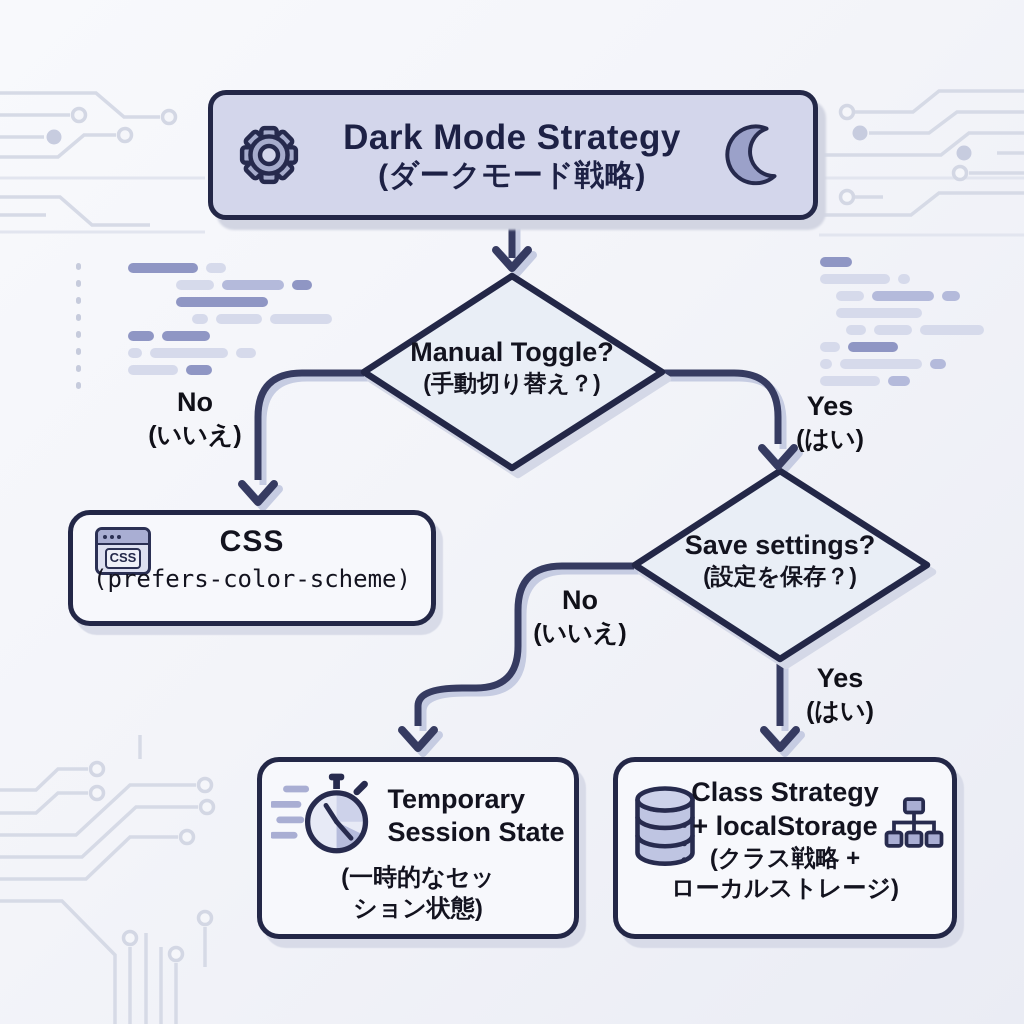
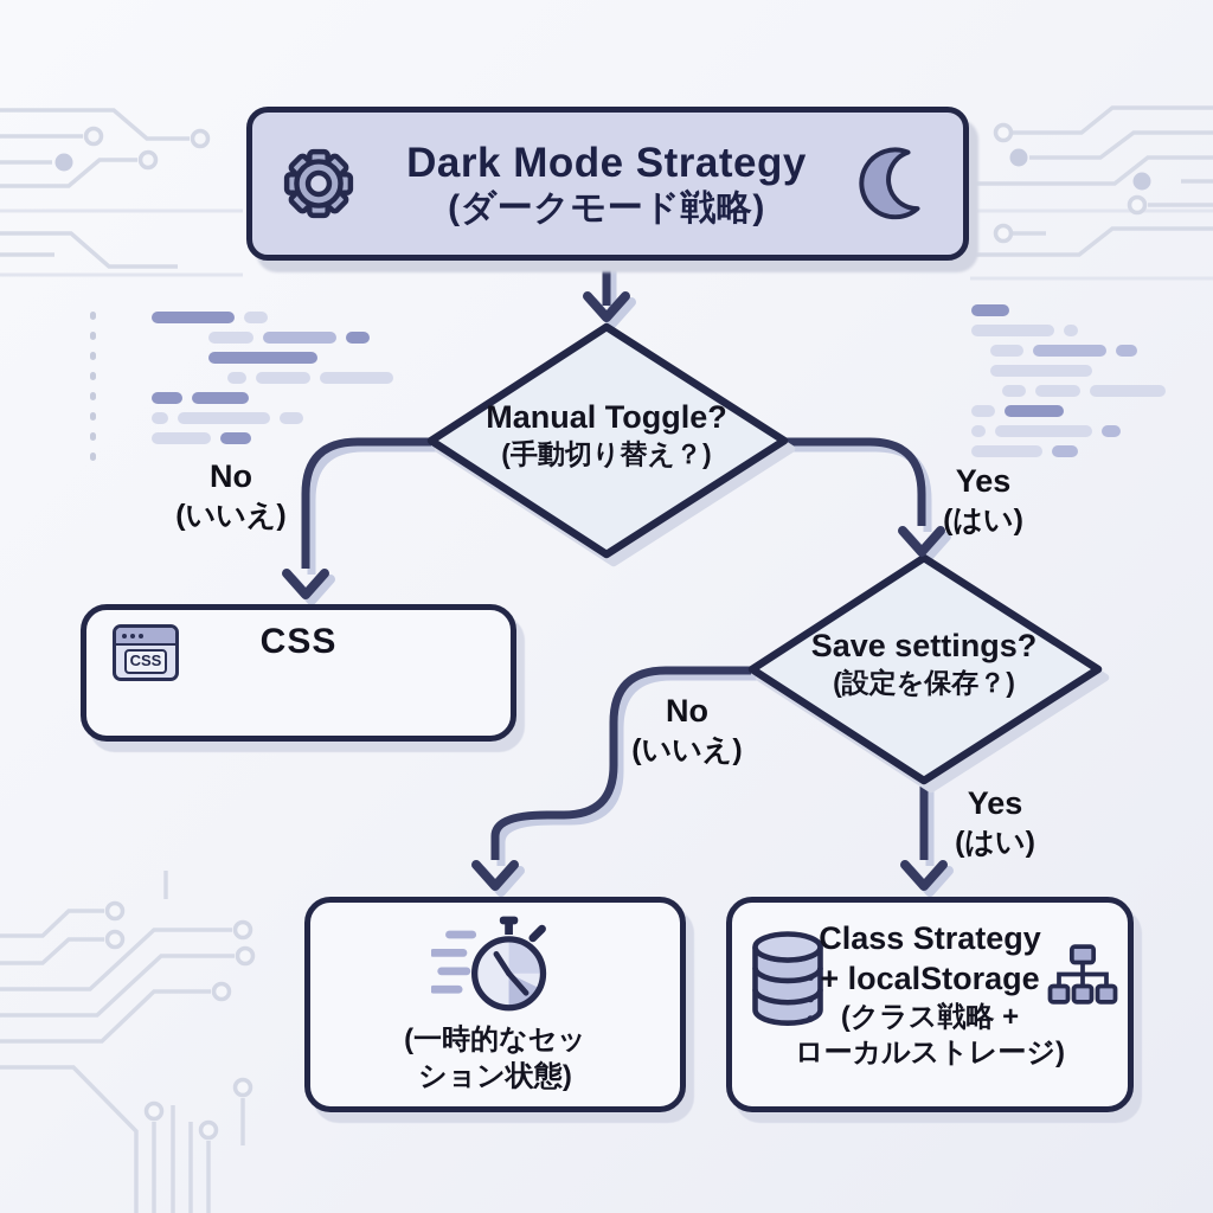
  Dark Mode Strategy
  (ダークモード戦略)
  Manual Toggle?
  (手動切り替え？)
  Save settings?
  (設定を保存？)
  No
  (いいえ)
  Yes
  (はい)
  No
  (いいえ)
  Yes
  (はい)
  CSS
  CSS
- (prefers-color-scheme)
- Temporary
- Session State
  (一時的なセッ
  ション状態)
  Class Strategy
  + localStorage
  (クラス戦略 +
  ローカルストレージ)
